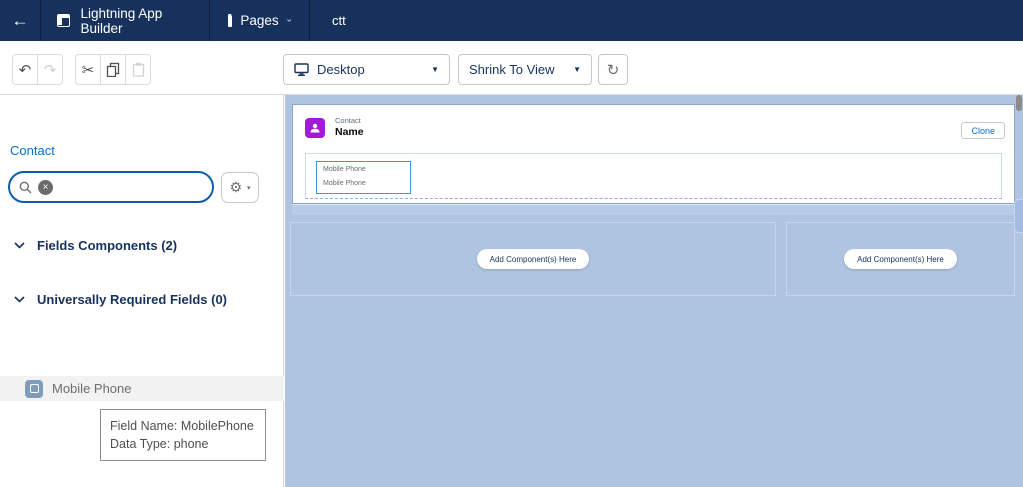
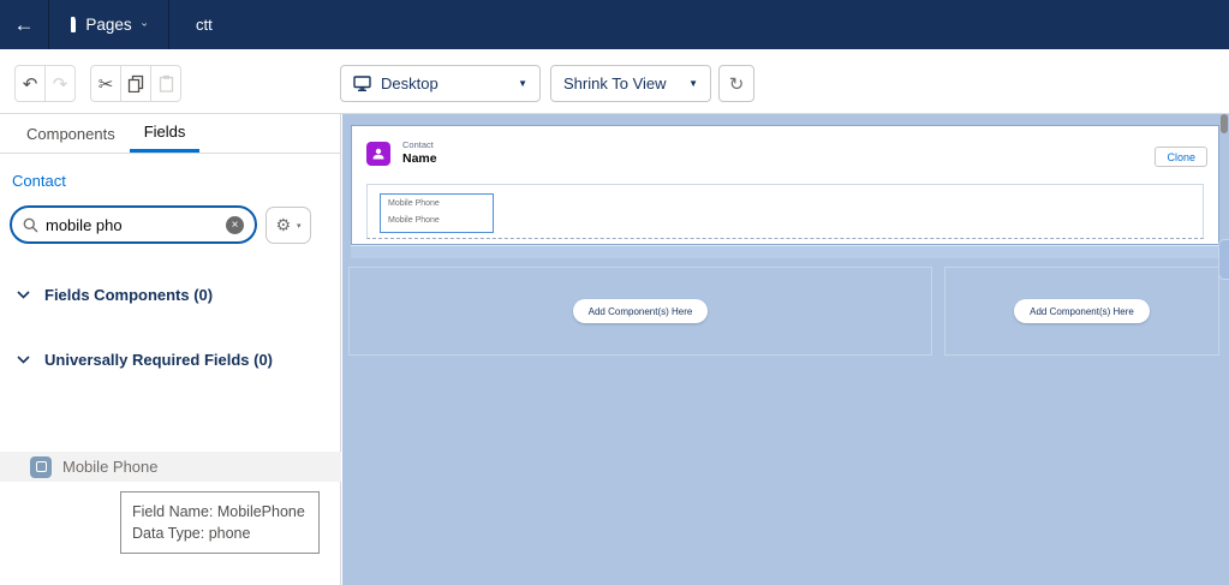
  ←
- Lightning App Builder
  Pages
  ctt
  ↶
  ↷
  ✂
  Desktop
  ▼
  Shrink To View
  ▼
  ↻
+ Components
+ Fields
  Contact
+ mobile pho
  ×
  ⚙
- Fields Components (2)
+ Fields Components (0)
  Universally Required Fields (0)
  Mobile Phone
  Field Name: MobilePhone
  Data Type: phone
  Contact
  Name
  Clone
  Add Component(s) Here
  Add Component(s) Here
